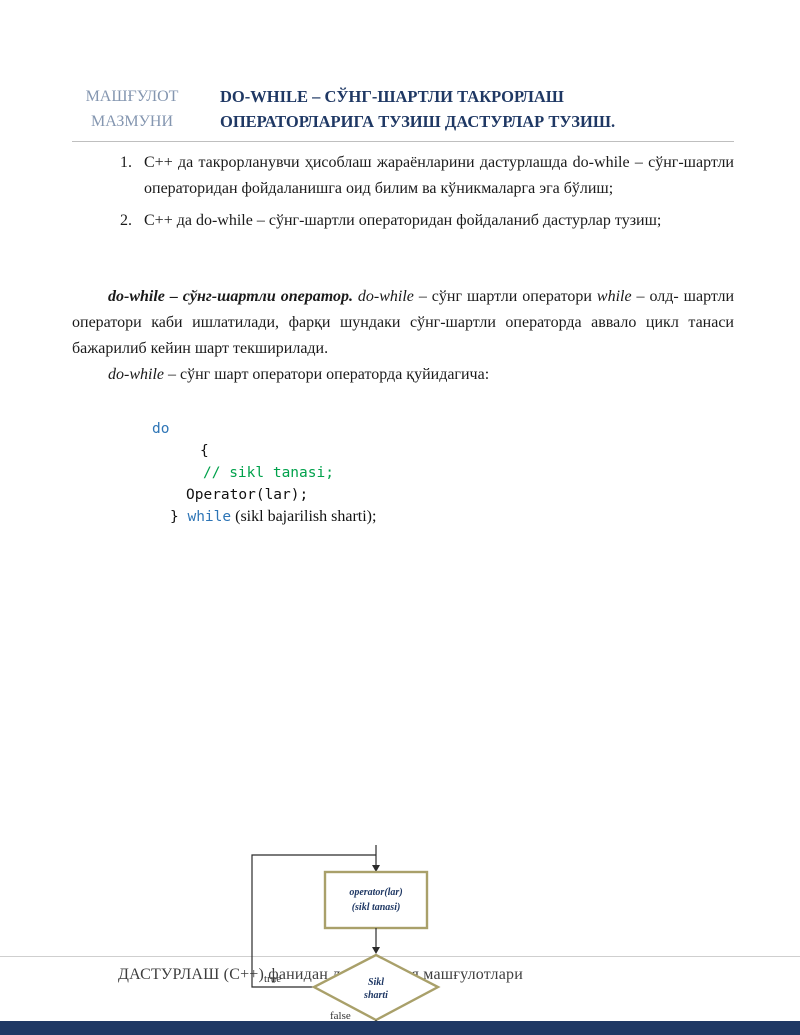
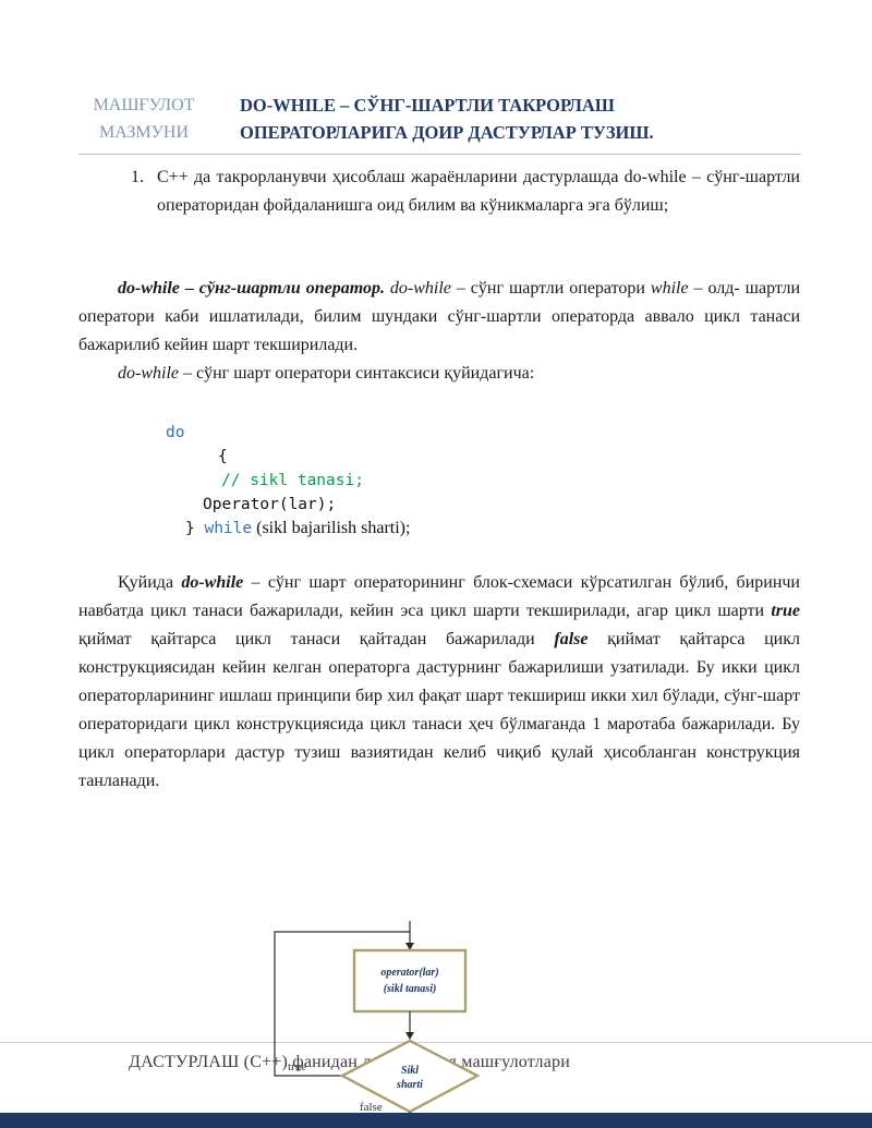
  МАШҒУЛОТ
  МАЗМУНИ
- DO-WHILE – СЎНГ-ШАРТЛИ ТАКРОРЛАШ ОПЕРАТОРЛАРИГА ТУЗИШ ДАСТУРЛАР ТУЗИШ.
+ DO-WHILE – СЎНГ-ШАРТЛИ ТАКРОРЛАШ ОПЕРАТОРЛАРИГА ДОИР ДАСТУРЛАР ТУЗИШ.
  1.
  C++ да такрорланувчи ҳисоблаш жараёнларини дастурлашда do-while – сўнг-шартли операторидан фойдаланишга оид билим ва кўникмаларга эга бўлиш;
- 2.
- C++ да do-while – сўнг-шартли операторидан фойдаланиб дастурлар тузиш;
- do-while – сўнг-шартли оператор. do-while – сўнг шартли оператори while – олд- шартли оператори каби ишлатилади, фарқи шундаки сўнг-шартли операторда аввало цикл танаси бажарилиб кейин шарт текширилади.
+ do-while – сўнг-шартли оператор. do-while – сўнг шартли оператори while – олд- шартли оператори каби ишлатилади, билим шундаки сўнг-шартли операторда аввало цикл танаси бажарилиб кейин шарт текширилади.
- do-while – сўнг шарт оператори операторда қуйидагича:
+ do-while – сўнг шарт оператори синтаксиси қуйидагича:
  do
  {
  // sikl tanasi;
  Operator(lar);
  } while (sikl bajarilish sharti);
+ Қуйида do-while – сўнг шарт операторининг блок-схемаси кўрсатилган бўлиб, биринчи навбатда цикл танаси бажарилади, кейин эса цикл шарти текширилади, агар цикл шарти true қиймат қайтарса цикл танаси қайтадан бажарилади false қиймат қайтарса цикл конструкциясидан кейин келган операторга дастурнинг бажарилиши узатилади. Бу икки цикл операторларининг ишлаш принципи бир хил фақат шарт текшириш икки хил бўлади, сўнг-шарт операторидаги цикл конструкциясида цикл танаси ҳеч бўлмаганда 1 маротаба бажарилади. Бу цикл операторлари дастур тузиш вазиятидан келиб чиқиб қулай ҳисобланган конструкция танланади.
  ДАСТУРЛАШ (С++) фанидан машғулотлари
  operator(lar)
  (sikl tanasi)
  Sikl
  sharti
  true
  false
